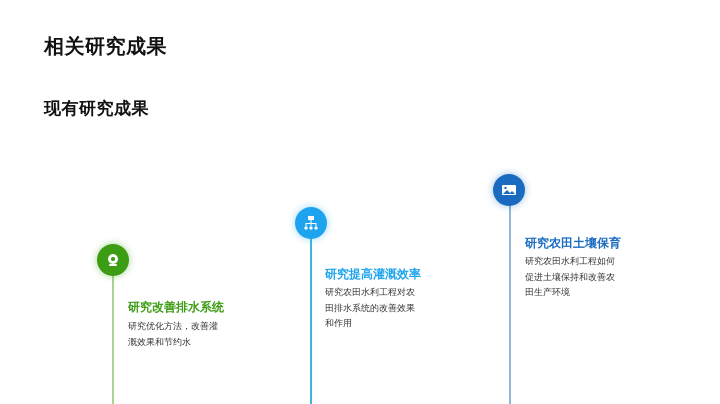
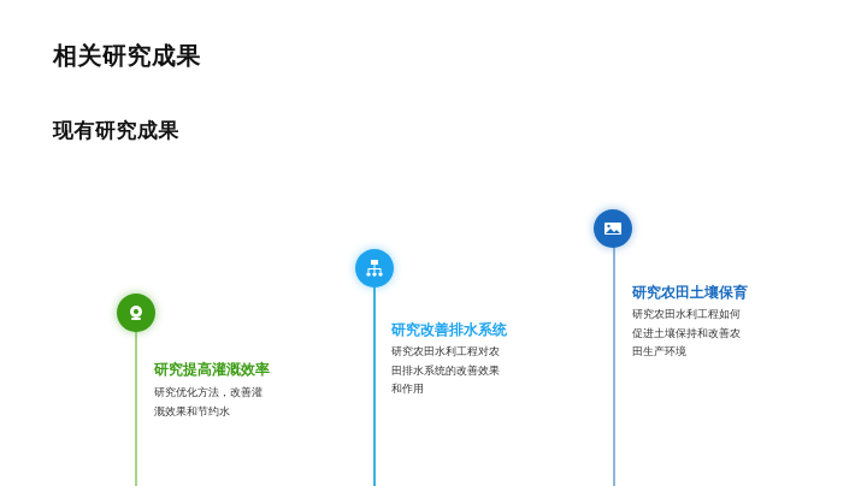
  相关研究成果
  现有研究成果
- 研究改善排水系统
+ 研究提高灌溉效率
  研究优化方法，改善灌溉效果和节约水
- 研究提高灌溉效率
+ 研究改善排水系统
  研究农田水利工程对农田排水系统的改善效果和作用
  研究农田土壤保育
  研究农田水利工程如何促进土壤保持和改善农田生产环境
